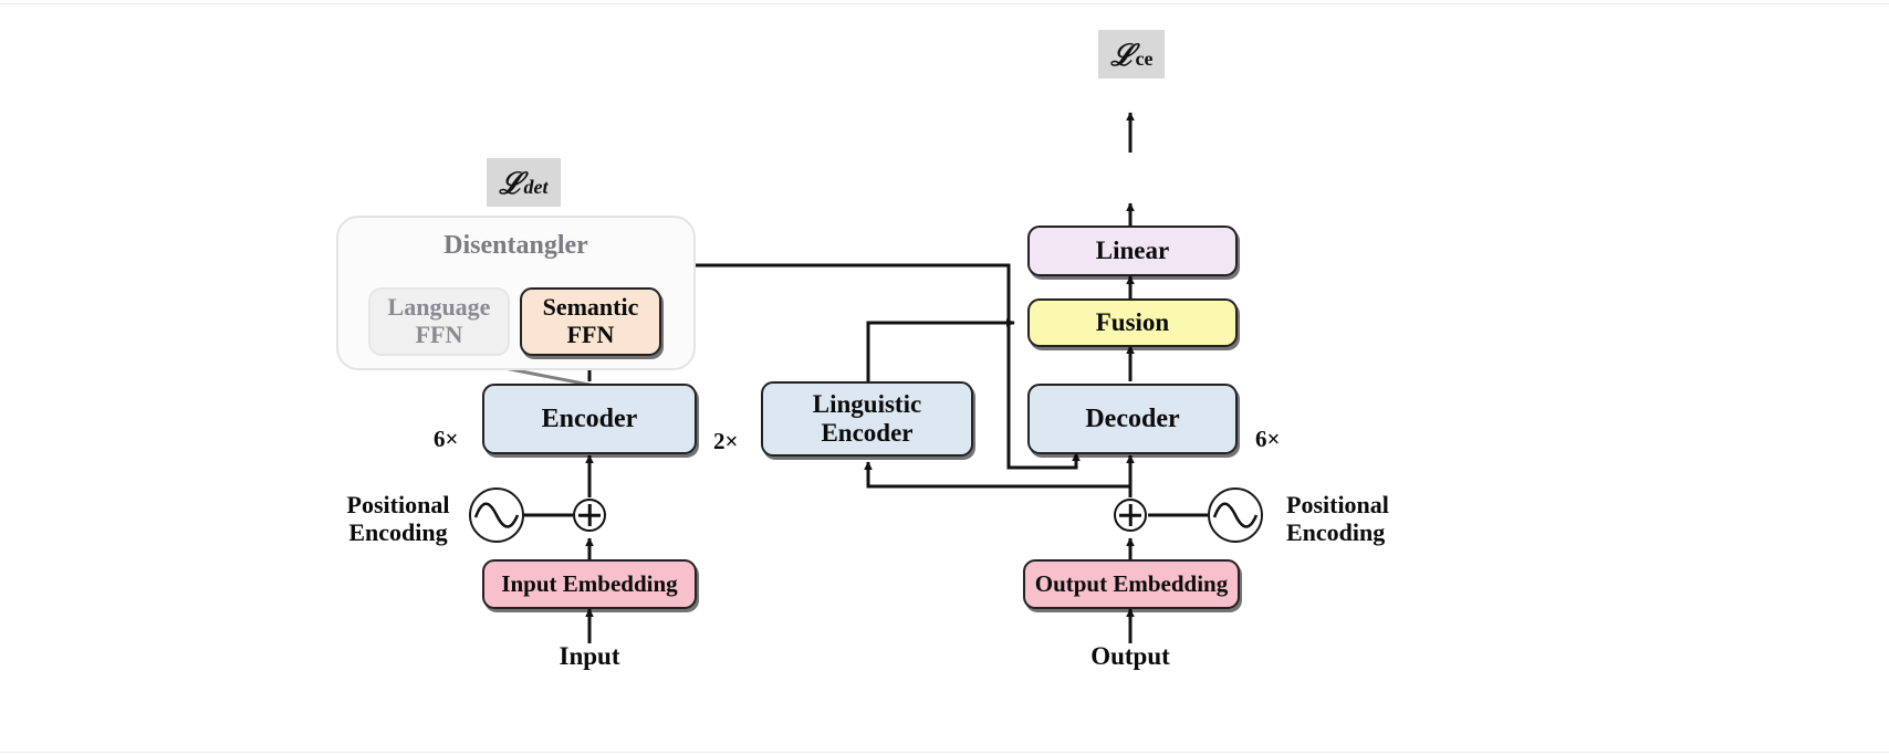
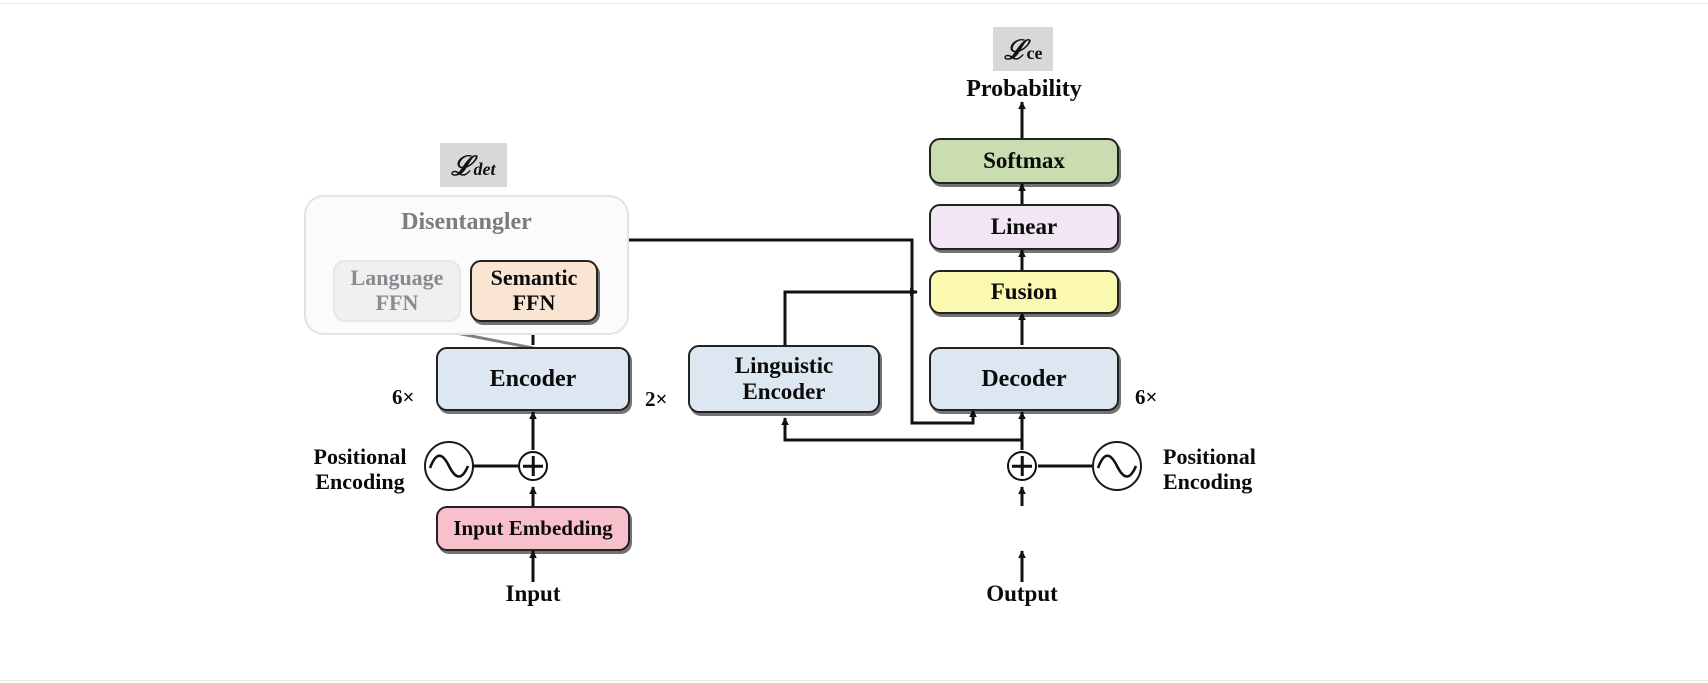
  ℒdet
  ℒce
  Disentangler
  Language
  FFN
  Semantic
  FFN
  Encoder
  6×
  Positional
  Encoding
  Input Embedding
  Input
  Linguistic
  Encoder
  2×
  Decoder
  6×
  Fusion
  Linear
+ Softmax
+ Probability
  Positional
  Encoding
- Output Embedding
  Output
